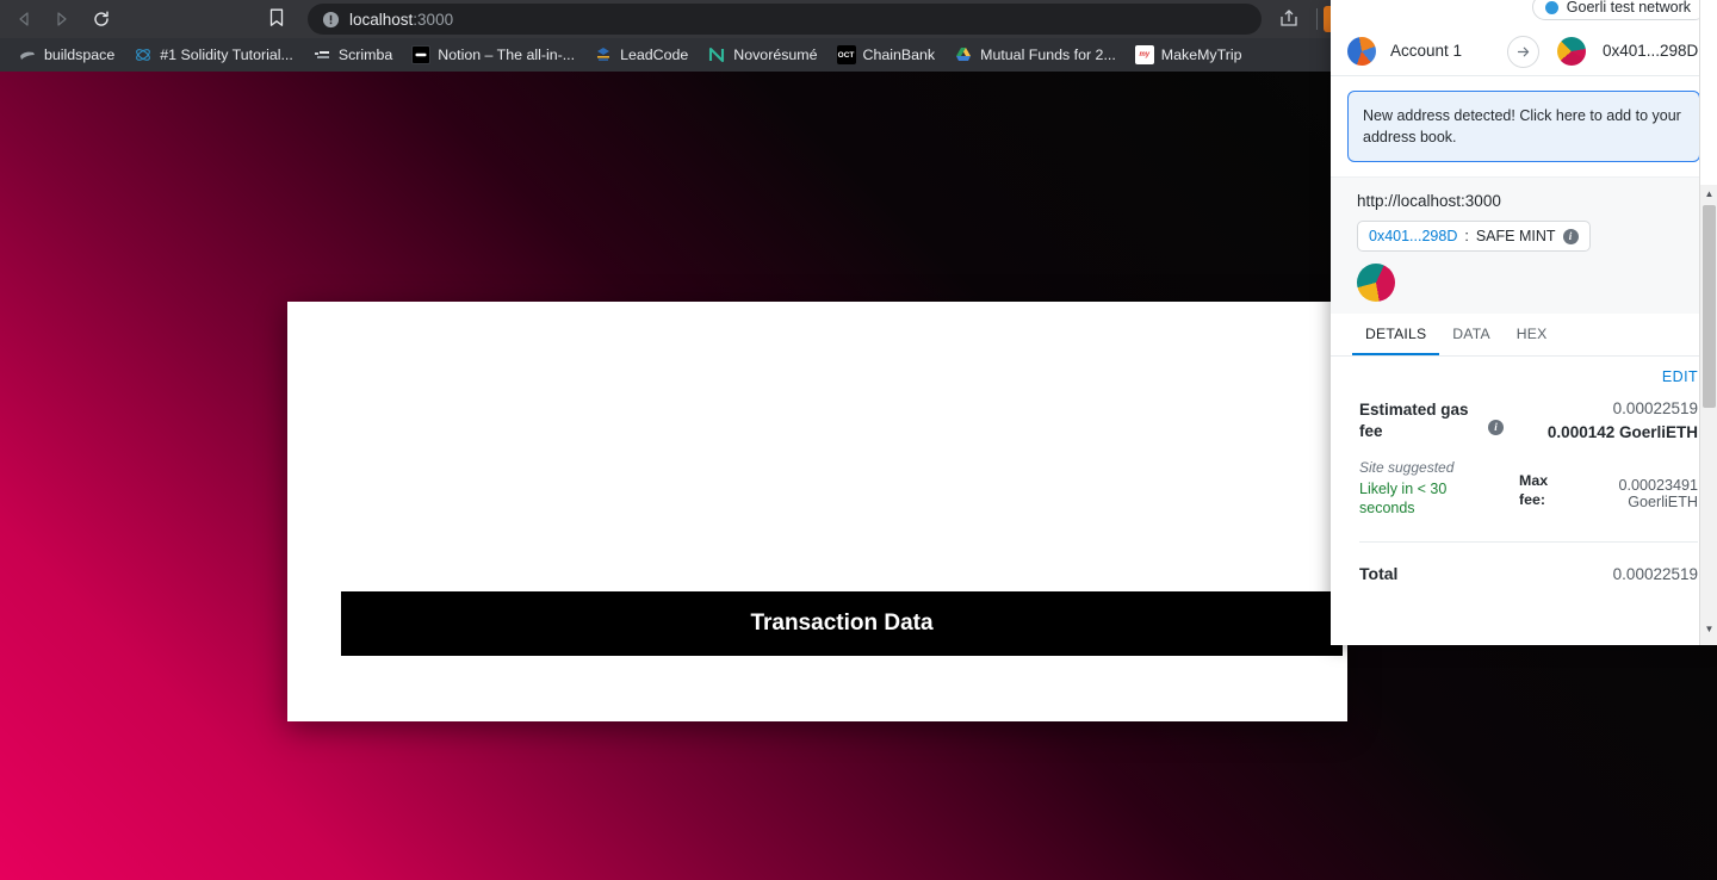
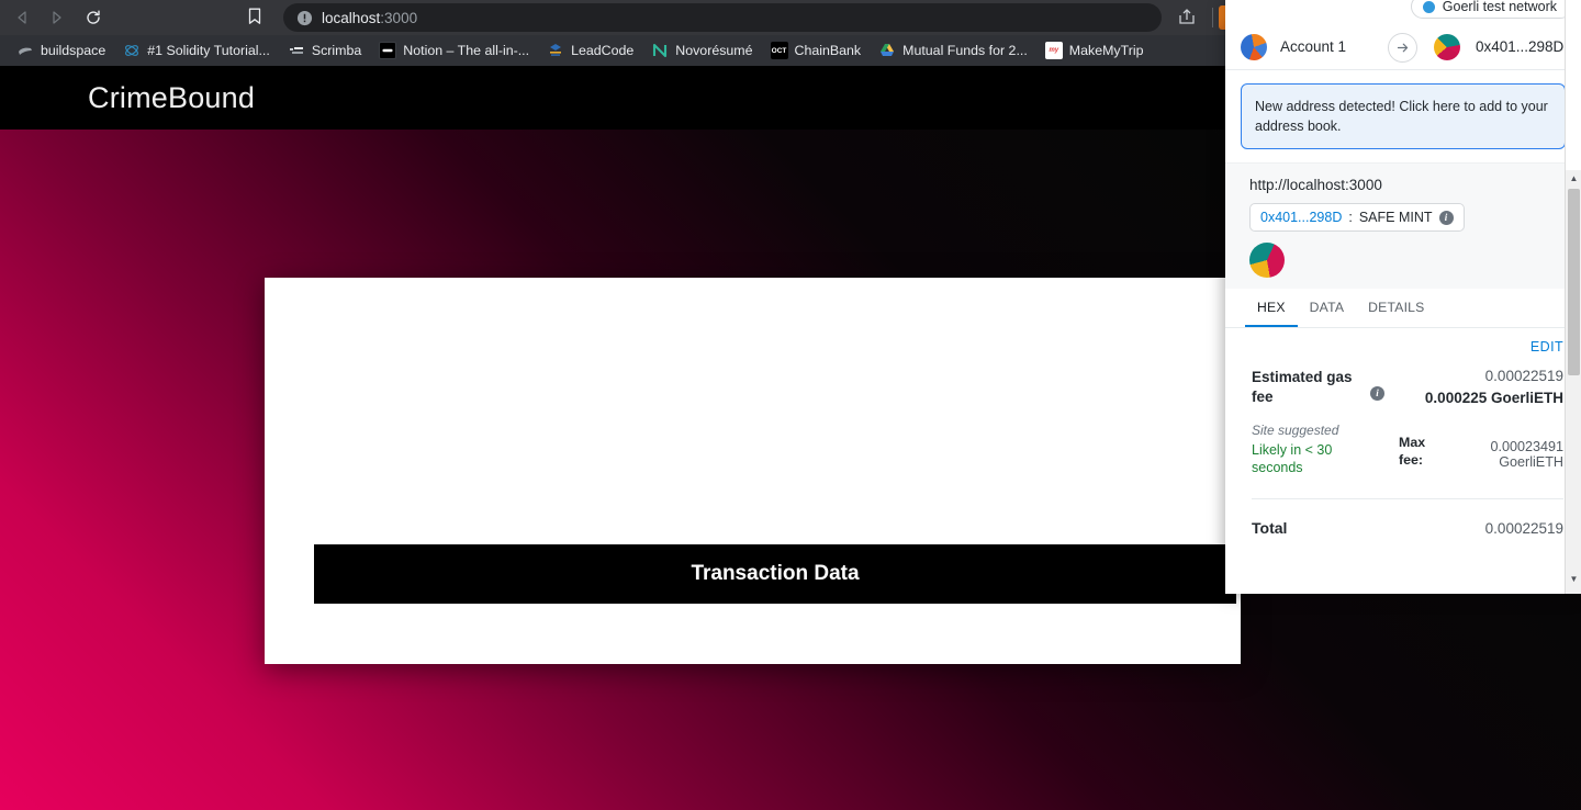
  localhost:3000
  buildspace
  #1 Solidity Tutorial...
  Scrimba
  Notion – The all-in-...
  LeadCode
  Novorésumé
  ChainBank
  Mutual Funds for 2...
  MakeMyTrip
+ CrimeBound
  Transaction Data
  Goerli test network
  Account 1
  0x401...298D
  New address detected! Click here to add to your address book.
  http://localhost:3000
  0x401...298D
  :
  SAFE MINT
  i
- DETAILS
+ HEX
  DATA
- HEX
+ DETAILS
  EDIT
  Estimated gas fee
  Site suggested
  Likely in < 30 seconds
  i
  0.00022519
- 0.000142 GoerliETH
+ 0.000225 GoerliETH
  Max fee:
  0.00023491 GoerliETH
  Total
  0.00022519
  ▲
  ▼
